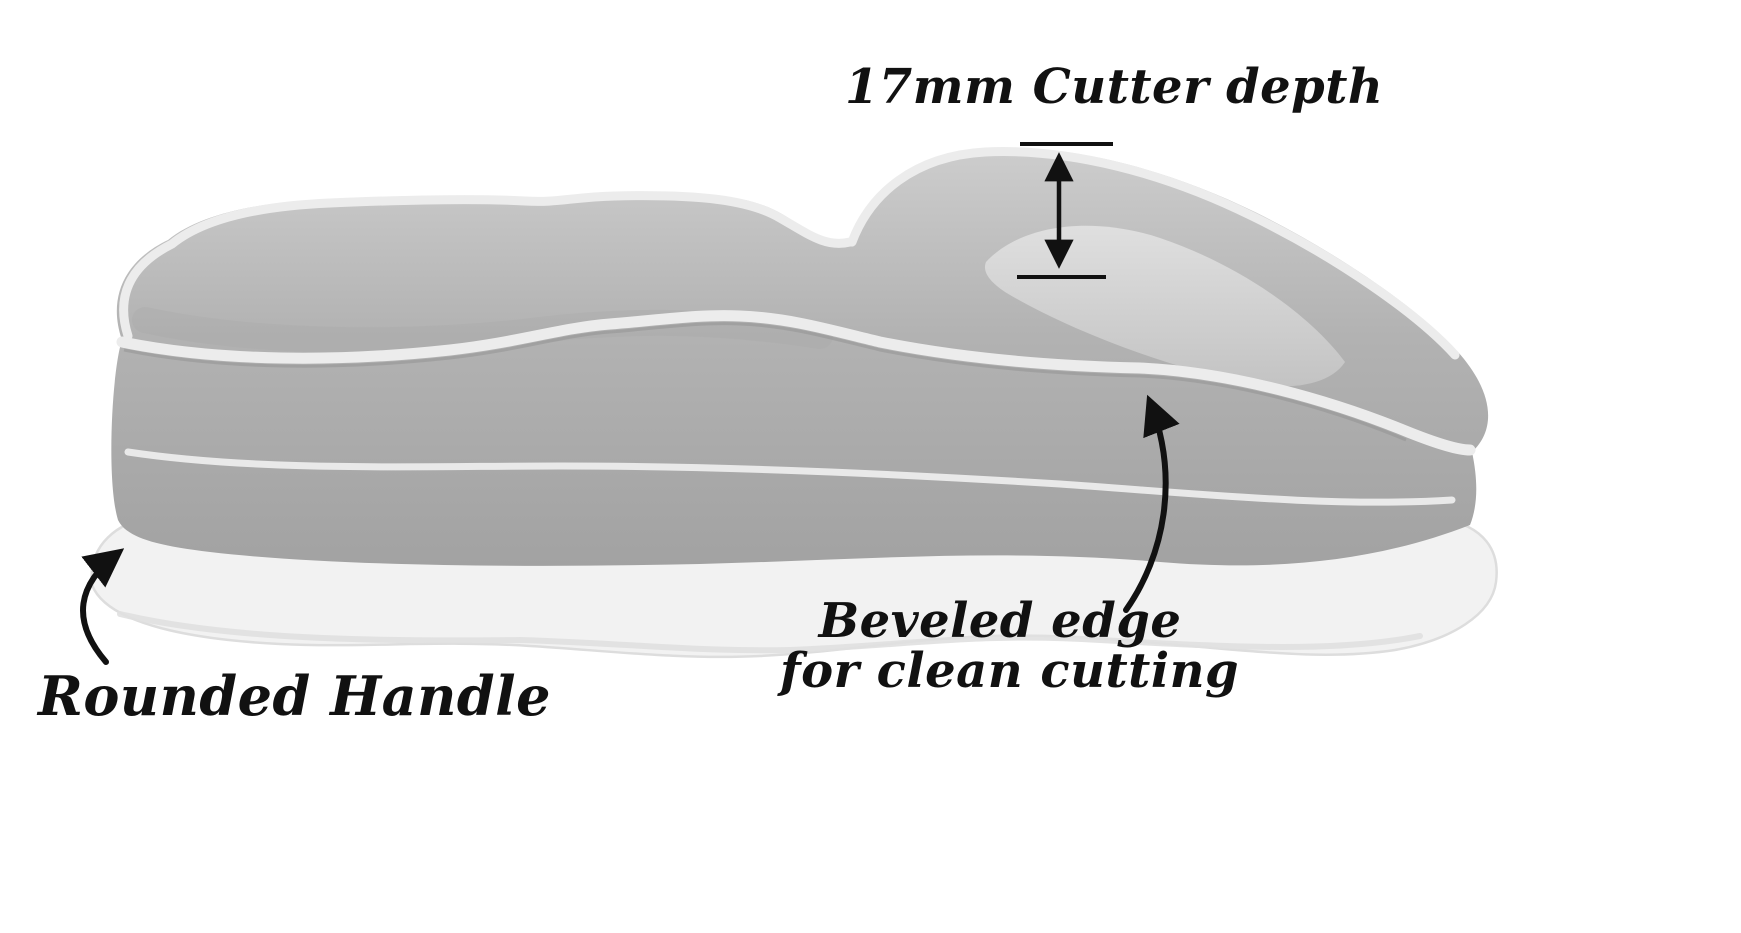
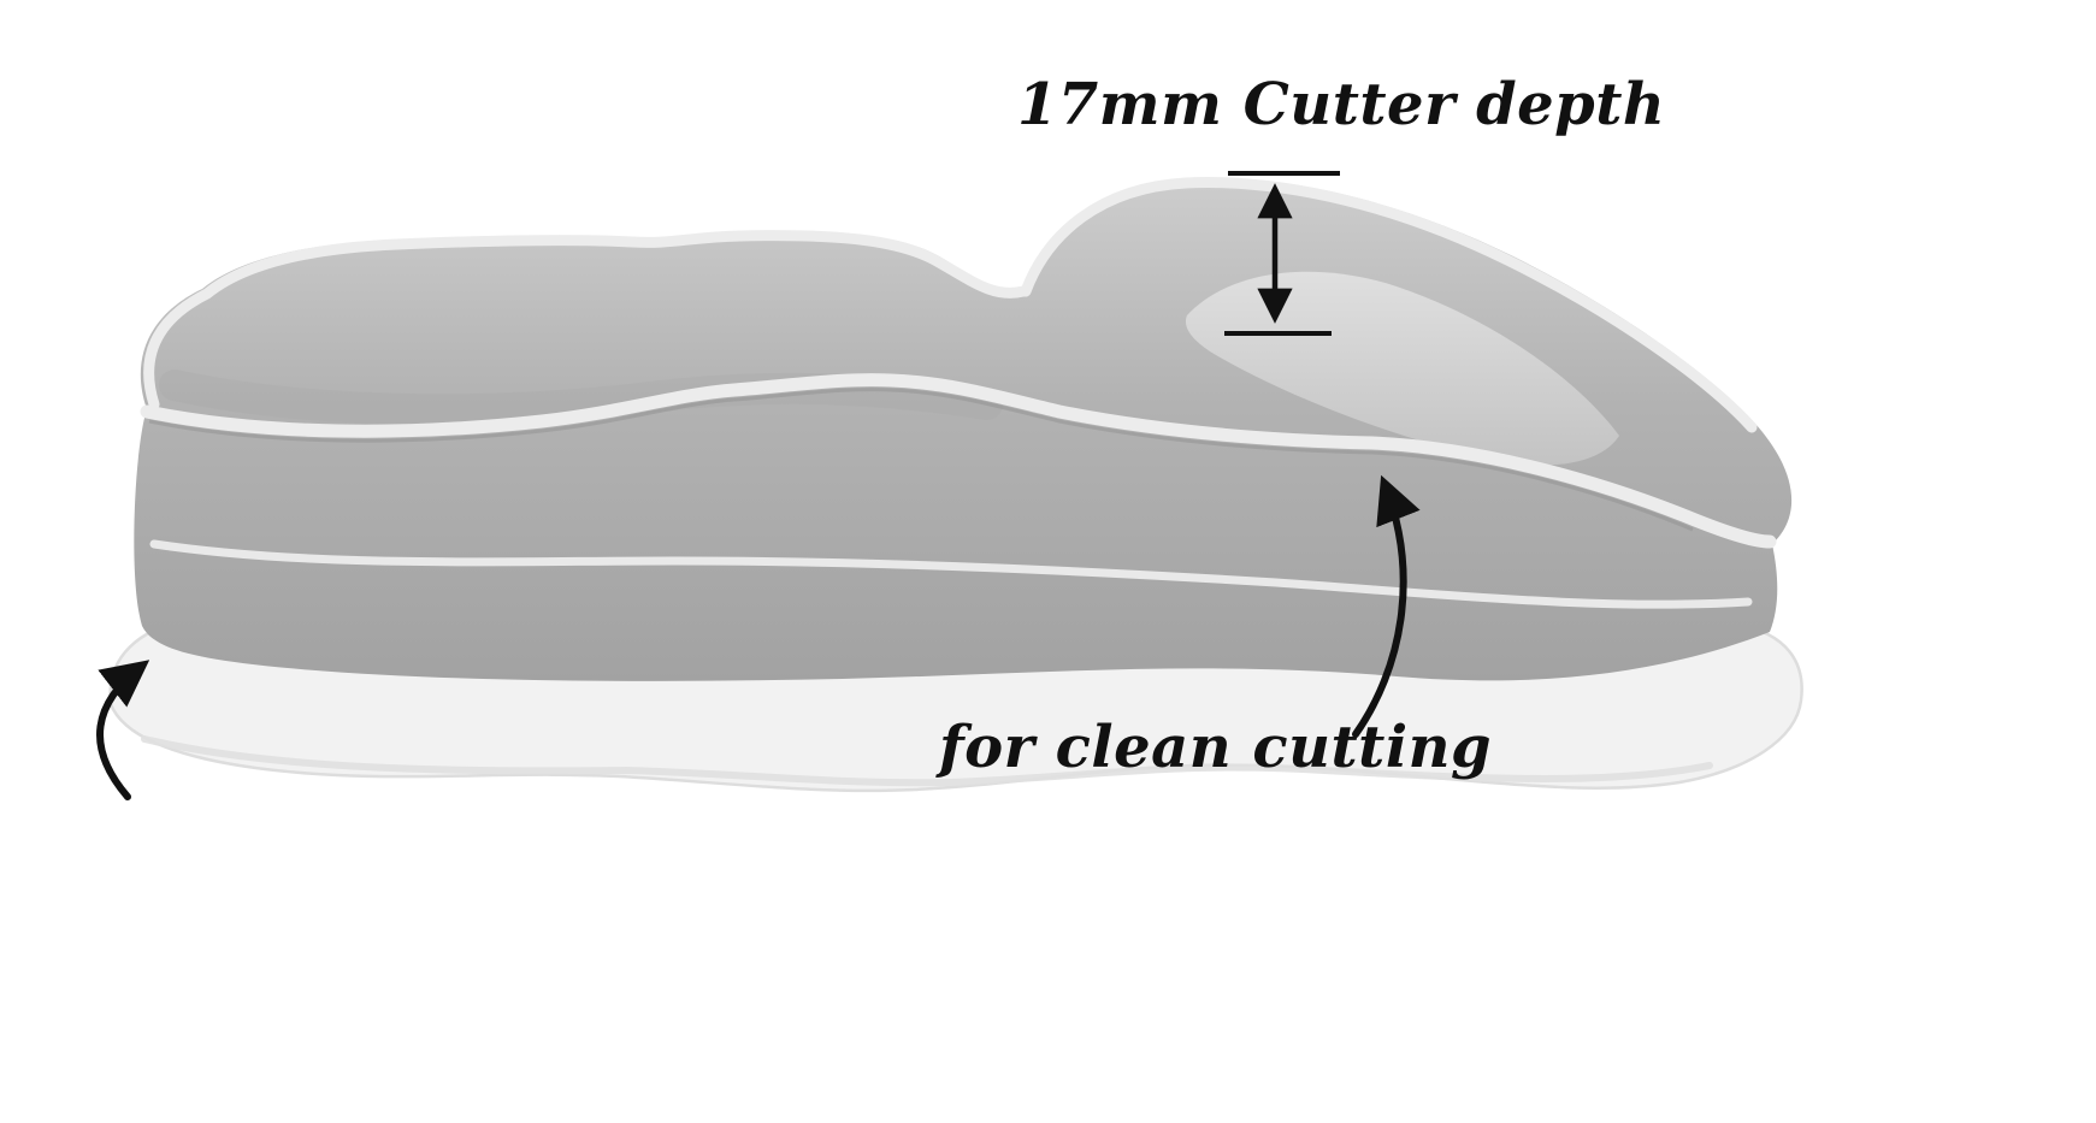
  17mm Cutter depth
- Rounded Handle
- Beveled edge
  for clean cutting
